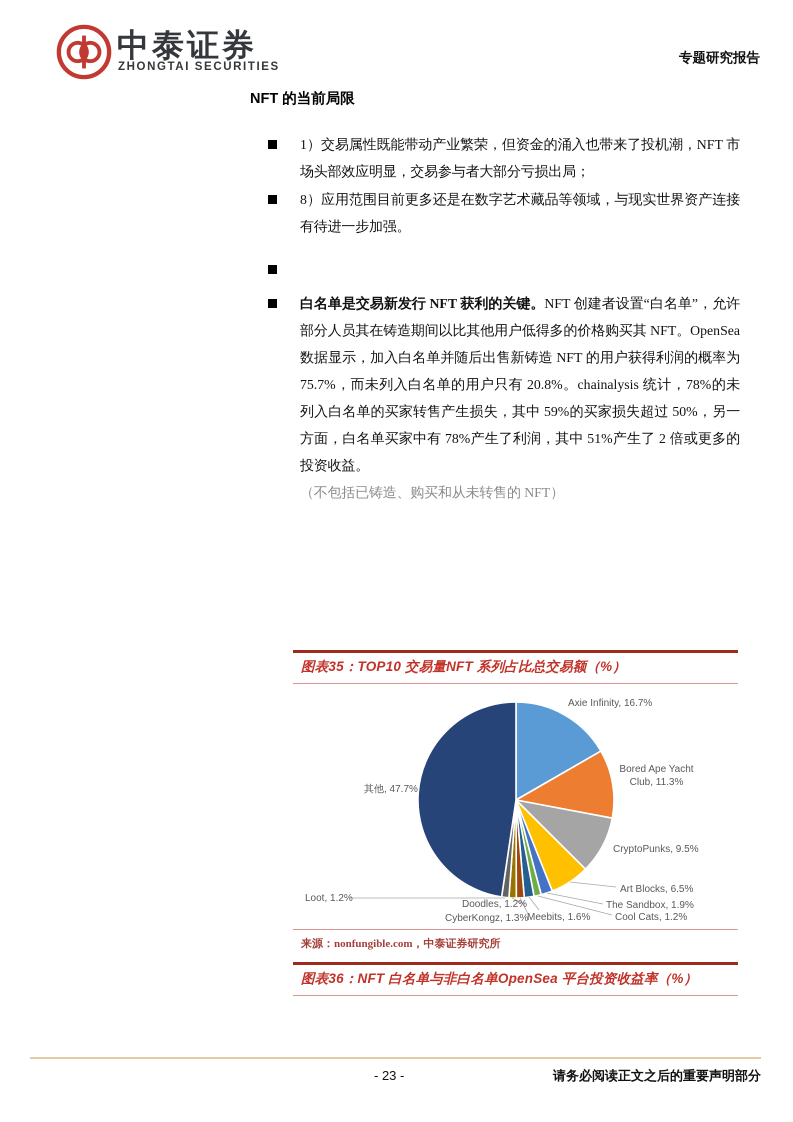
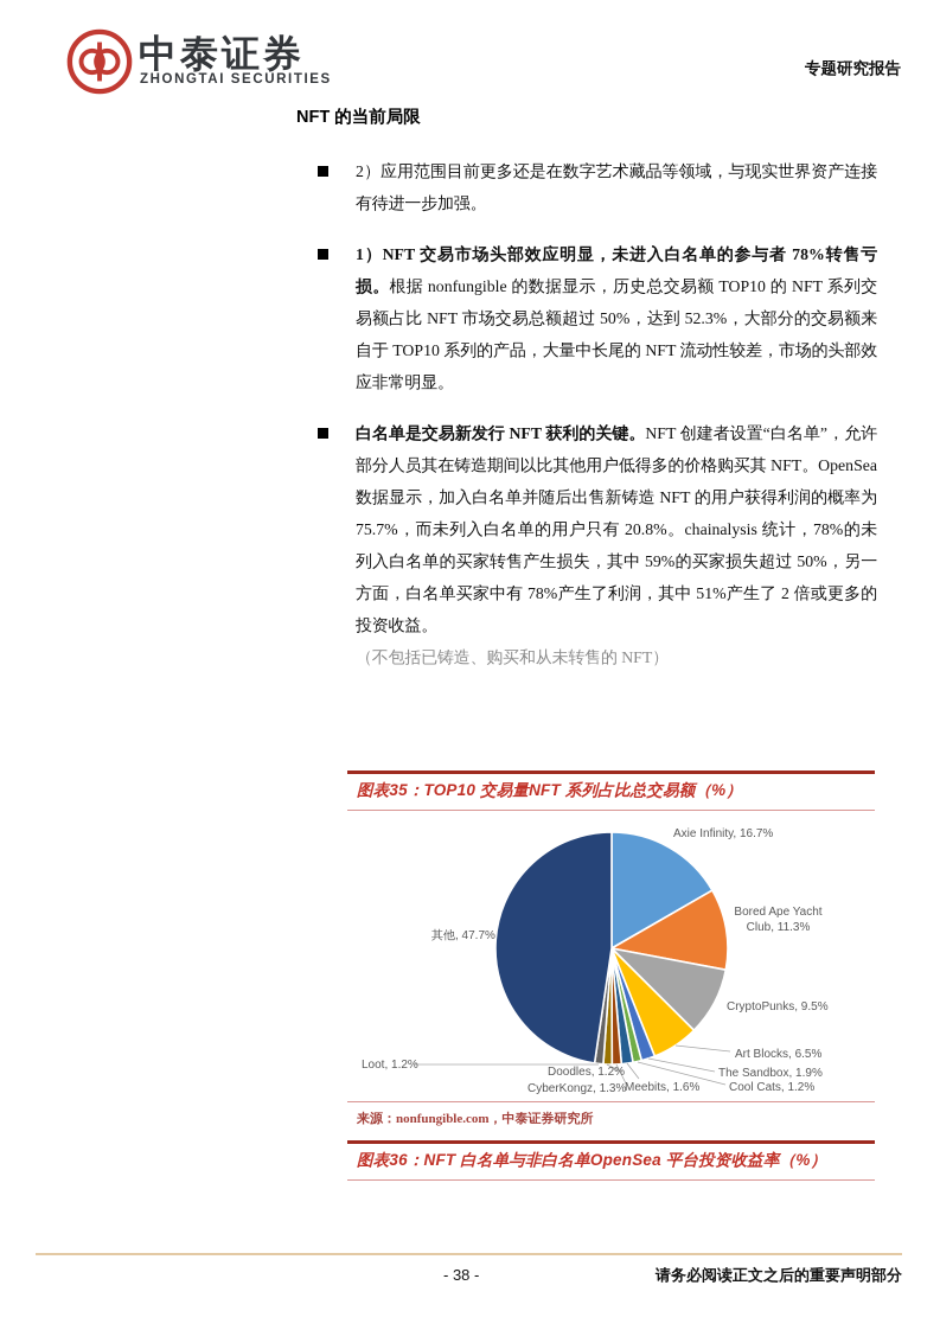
  中泰证券
  ZHONGTAI SECURITIES
  专题研究报告
  NFT 的当前局限
- 1）交易属性既能带动产业繁荣，但资金的涌入也带来了投机潮，NFT 市场头部效应明显，交易参与者大部分亏损出局；
- 8）应用范围目前更多还是在数字艺术藏品等领域，与现实世界资产连接有待进一步加强。
+ 2）应用范围目前更多还是在数字艺术藏品等领域，与现实世界资产连接有待进一步加强。
+ 1）NFT 交易市场头部效应明显，未进入白名单的参与者 78%转售亏损。根据 nonfungible 的数据显示，历史总交易额 TOP10 的 NFT 系列交易额占比 NFT 市场交易总额超过 50%，达到 52.3%，大部分的交易额来自于 TOP10 系列的产品，大量中长尾的 NFT 流动性较差，市场的头部效应非常明显。
  白名单是交易新发行 NFT 获利的关键。NFT 创建者设置“白名单”，允许部分人员其在铸造期间以比其他用户低得多的价格购买其 NFT。OpenSea 数据显示，加入白名单并随后出售新铸造 NFT 的用户获得利润的概率为 75.7%，而未列入白名单的用户只有 20.8%。chainalysis 统计，78%的未列入白名单的买家转售产生损失，其中 59%的买家损失超过 50%，另一方面，白名单买家中有 78%产生了利润，其中 51%产生了 2 倍或更多的投资收益。
  （不包括已铸造、购买和从未转售的 NFT）
  图表35：TOP10 交易量NFT 系列占比总交易额（%）
  Axie Infinity, 16.7%
  Bored Ape Yacht Club, 11.3%
  CryptoPunks, 9.5%
  Art Blocks, 6.5%
  The Sandbox, 1.9%
  Cool Cats, 1.2%
  Meebits, 1.6%
  CyberKongz, 1.3%
  Doodles, 1.2%
  Loot, 1.2%
  其他, 47.7%
  来源：nonfungible.com，中泰证券研究所
  图表36：NFT 白名单与非白名单OpenSea 平台投资收益率（%）
- - 23 -
+ - 38 -
  请务必阅读正文之后的重要声明部分
